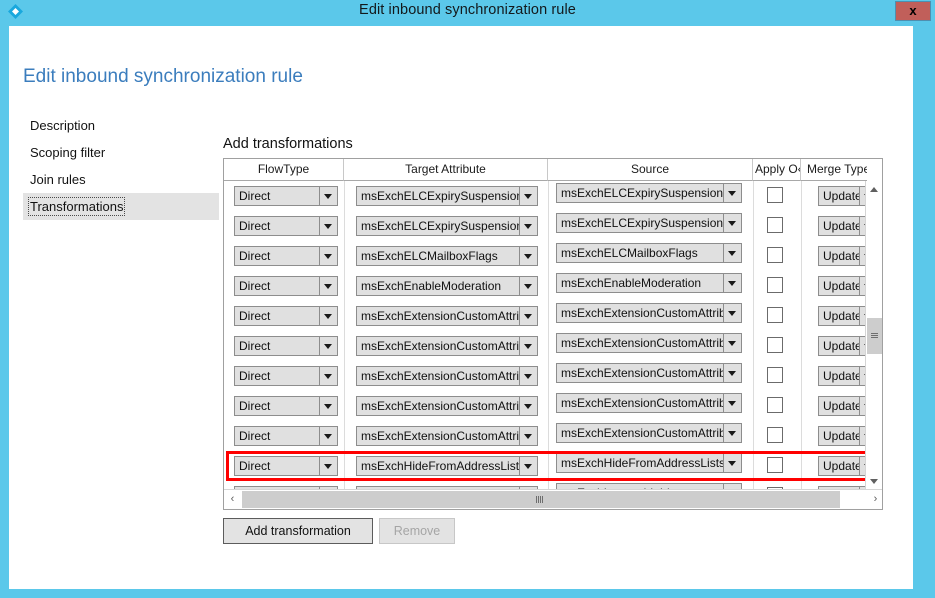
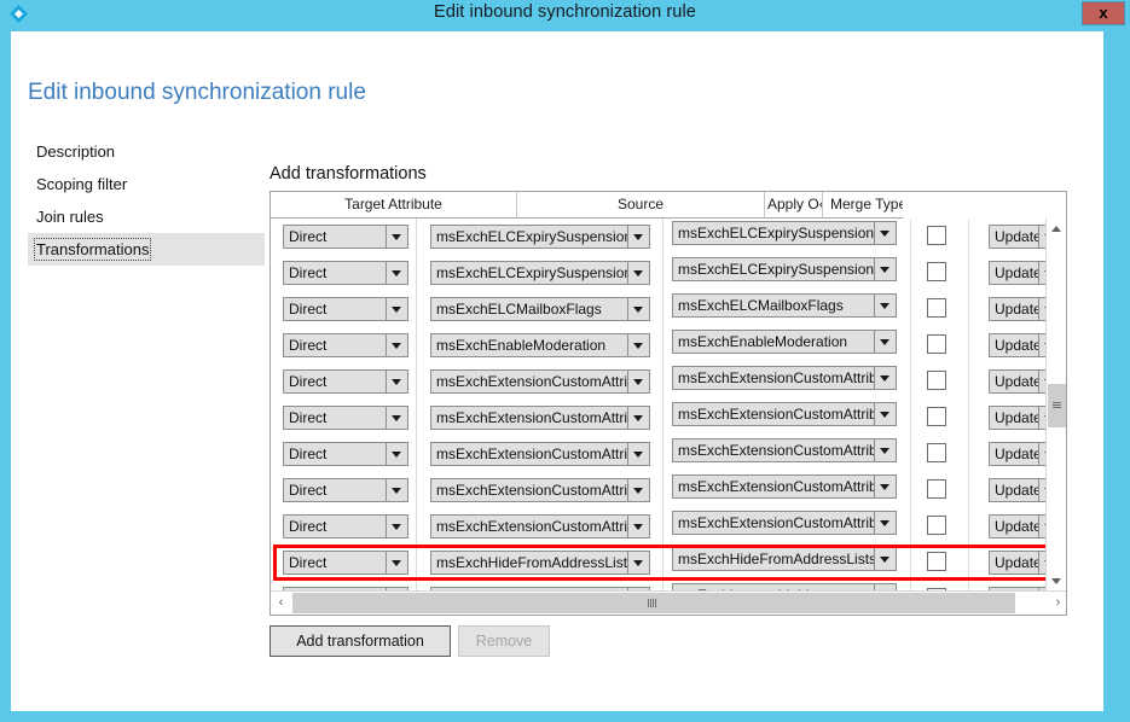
  Edit inbound synchronization rule
  x
  Edit inbound synchronization rule
  Description
  Scoping filter
  Join rules
  Transformations
  Add transformations
- FlowType
  Target Attribute
  Source
  Apply O‹
  Merge Type
  Direct
  msExchELCExpirySuspensio
  msExchELCExpirySuspension
  Updat
  Direct
  msExchELCExpirySuspensio
  msExchELCExpirySuspension
  Updat
  Direct
  msExchELCMailboxFlags
  msExchELCMailboxFlags
  Updat
  Direct
  msExchEnableModeration
  msExchEnableModeration
  Updat
  Direct
  msExchExtensionCustomAttri
  msExchExtensionCustomAttri
  Updat
  Direct
  msExchExtensionCustomAttri
  msExchExtensionCustomAttri
  Updat
  Direct
  msExchExtensionCustomAttri
  msExchExtensionCustomAttri
  Updat
  Direct
  msExchExtensionCustomAttri
  msExchExtensionCustomAttri
  Updat
  Direct
  msExchExtensionCustomAttri
  msExchExtensionCustomAttri
  Updat
  Direct
  msExchHideFromAddressList
  msExchHideFromAddressList
  Updat
  ‹
  ›
  Add transformation
  Remove
